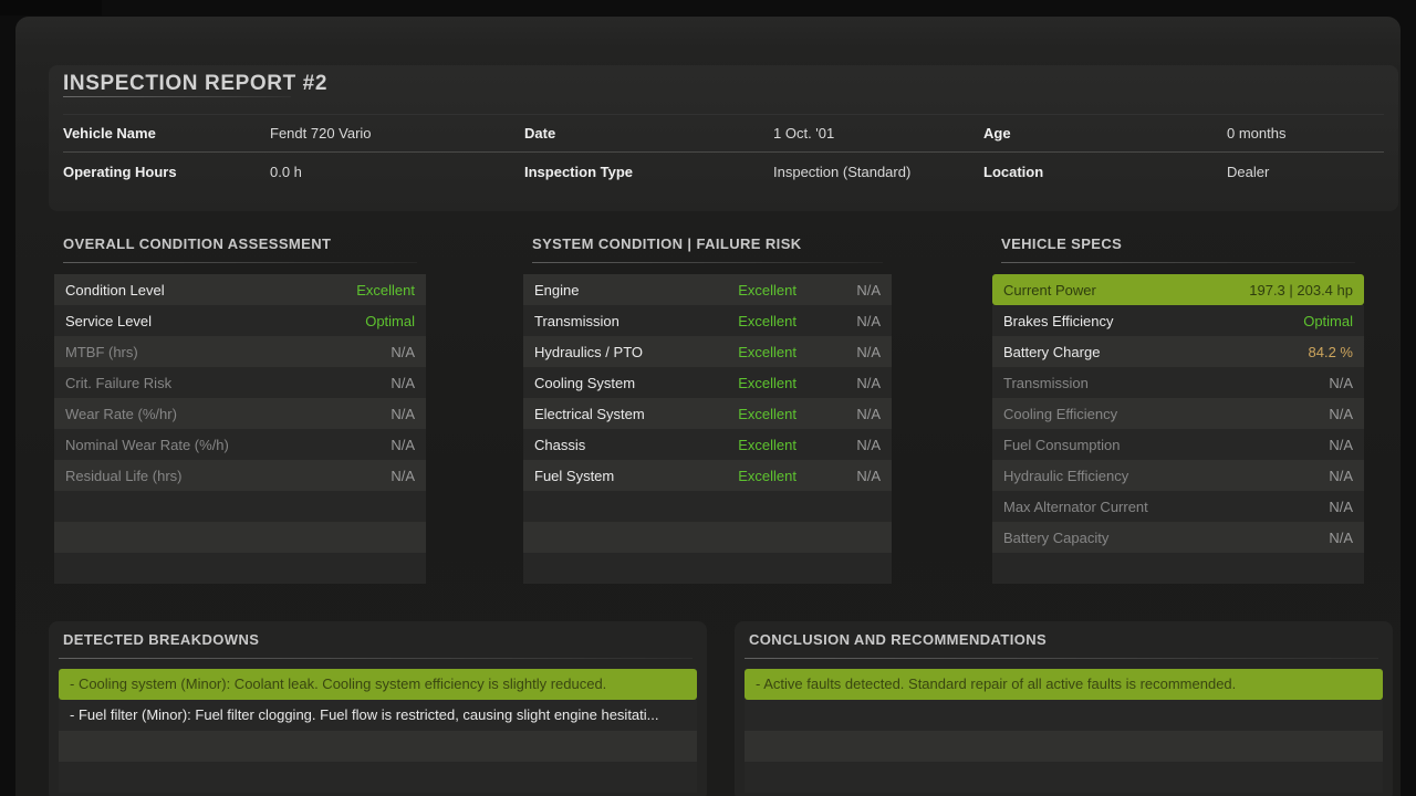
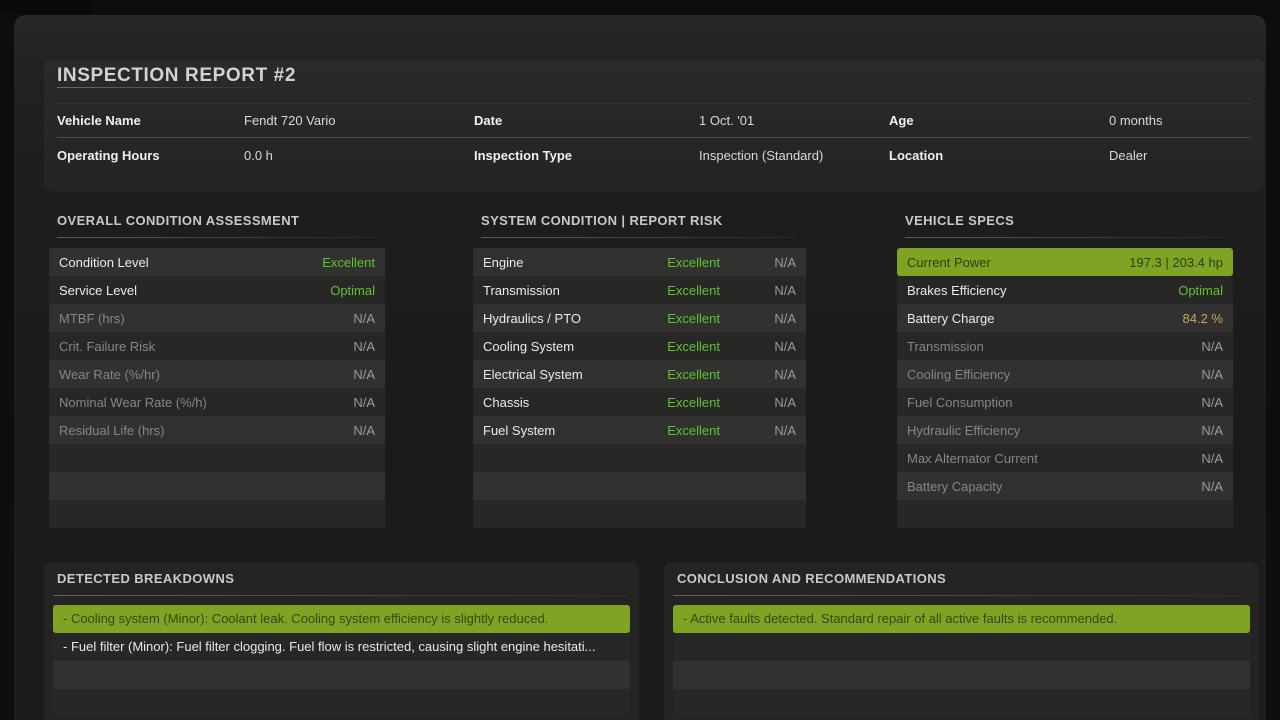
  INSPECTION REPORT #2
  Vehicle Name
  Fendt 720 Vario
  Date
  1 Oct. '01
  Age
  0 months
  Operating Hours
  0.0 h
  Inspection Type
  Inspection (Standard)
  Location
  Dealer
  OVERALL CONDITION ASSESSMENT
  Condition Level
  Excellent
  Service Level
  Optimal
  MTBF (hrs)
  N/A
  Crit. Failure Risk
  N/A
  Wear Rate (%/hr)
  N/A
  Nominal Wear Rate (%/h)
  N/A
  Residual Life (hrs)
  N/A
- SYSTEM CONDITION | FAILURE RISK
+ SYSTEM CONDITION | REPORT RISK
  Engine
  Excellent
  N/A
  Transmission
  Excellent
  N/A
  Hydraulics / PTO
  Excellent
  N/A
  Cooling System
  Excellent
  N/A
  Electrical System
  Excellent
  N/A
  Chassis
  Excellent
  N/A
  Fuel System
  Excellent
  N/A
  VEHICLE SPECS
  Current Power
  197.3 | 203.4 hp
  Brakes Efficiency
  Optimal
  Battery Charge
  84.2 %
  Transmission
  N/A
  Cooling Efficiency
  N/A
  Fuel Consumption
  N/A
  Hydraulic Efficiency
  N/A
  Max Alternator Current
  N/A
  Battery Capacity
  N/A
  DETECTED BREAKDOWNS
  - Cooling system (Minor): Coolant leak. Cooling system efficiency is slightly reduced.
  - Fuel filter (Minor): Fuel filter clogging. Fuel flow is restricted, causing slight engine hesitati...
  CONCLUSION AND RECOMMENDATIONS
  - Active faults detected. Standard repair of all active faults is recommended.
